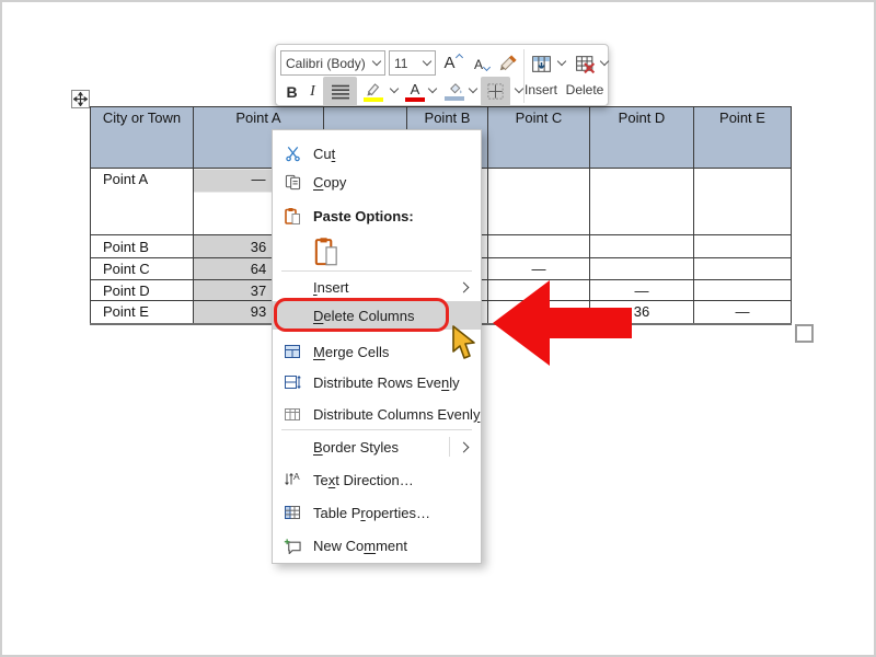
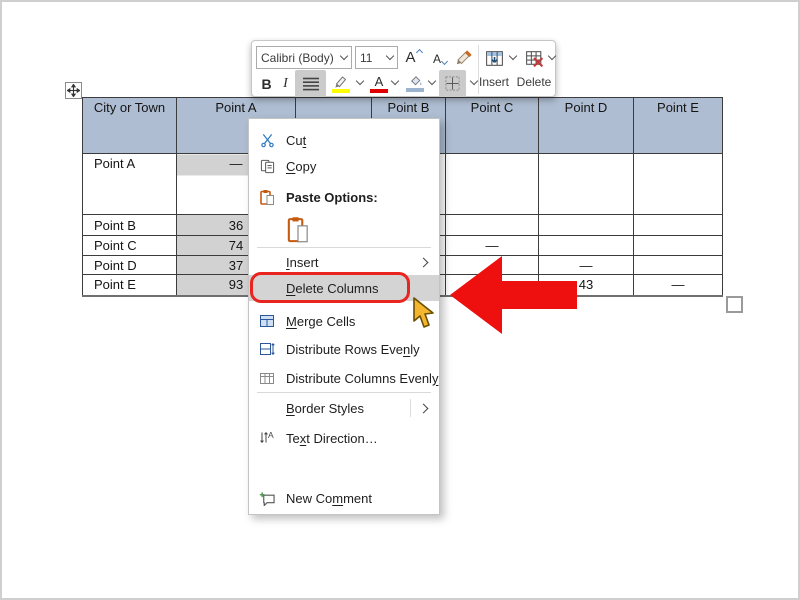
  City or Town	Point A		Point B	Point C	Point D	Point E
  Point A	—
  Point B	36
- Point C	64			—
+ Point C	74			—
  Point D	37				—
- Point E	93				36	—
+ Point E	93				43	—
  Calibri (Body)
  11
  A
  A
  Insert
  Delete
  B
  I
  A
  Cut
  Copy
  Paste Options:
  Insert
  Delete Columns
  Merge Cells
  Distribute Rows Evenly
  Distribute Columns Evenly
  Border Styles
  A
  Text Direction…
- Table Properties…
  New Comment
